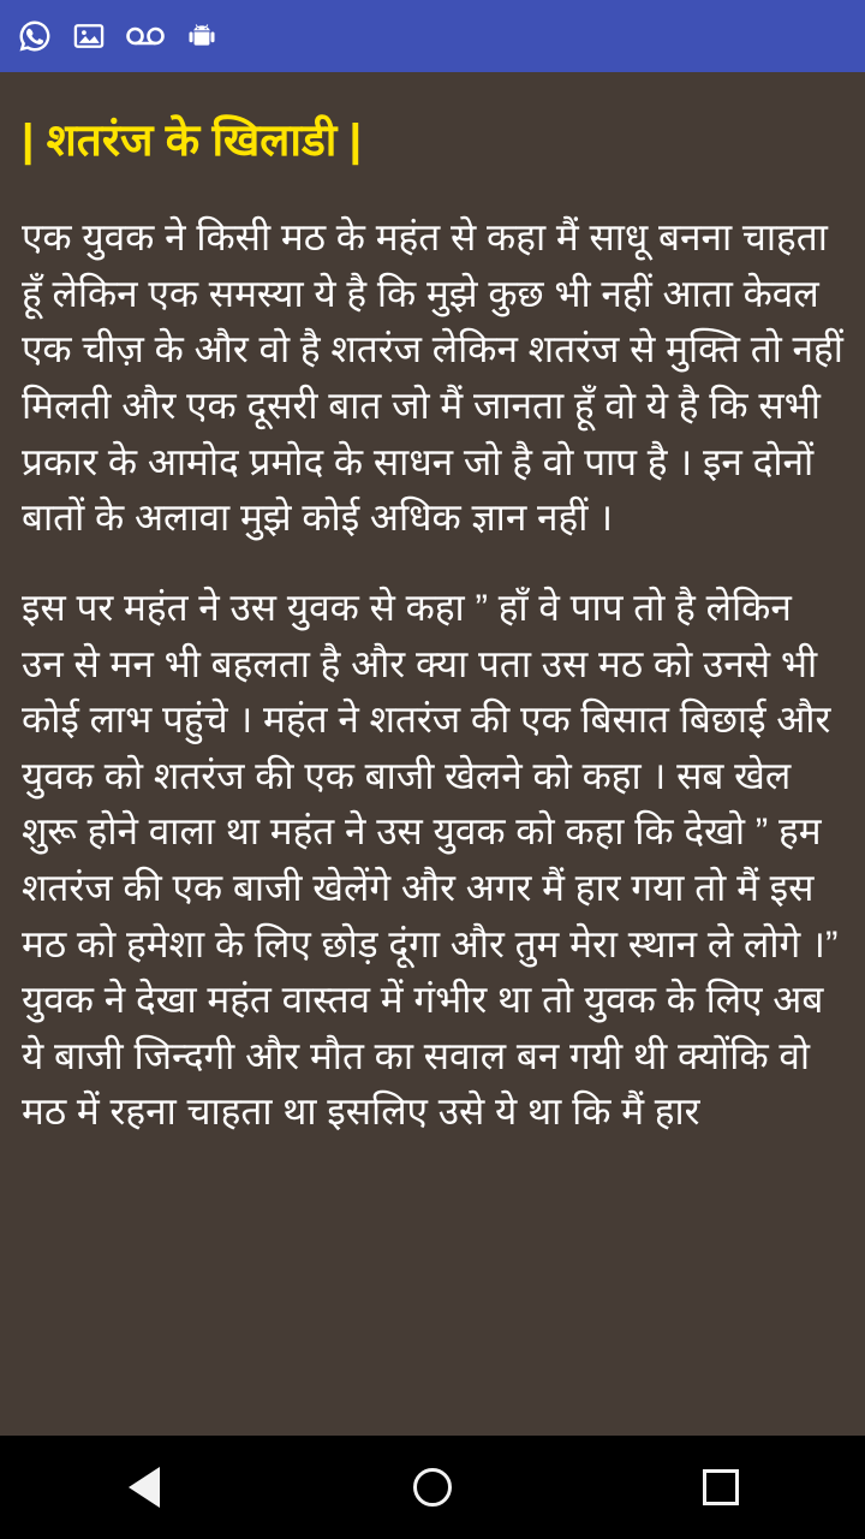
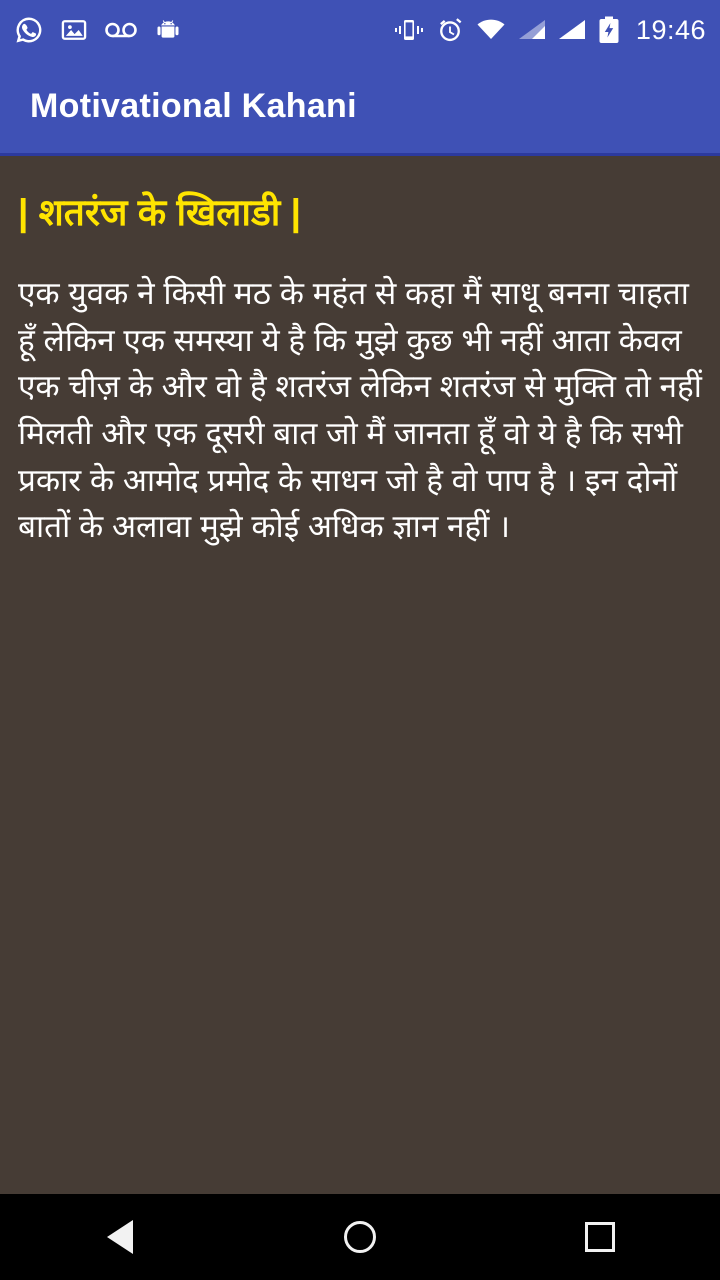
+ 19:46
+ Motivational Kahani
  | शतरंज के खिलाडी |
  एक युवक ने किसी मठ के महंत से कहा मैं साधू बनना चाहता हूँ लेकिन एक समस्या ये है कि मुझे कुछ भी नहीं आता केवल एक चीज़ के और वो है शतरंज लेकिन शतरंज से मुक्ति तो नहीं मिलती और एक दूसरी बात जो मैं जानता हूँ वो ये है कि सभी प्रकार के आमोद प्रमोद के साधन जो है वो पाप है । इन दोनों बातों के अलावा मुझे कोई अधिक ज्ञान नहीं ।
- इस पर महंत ने उस युवक से कहा ” हाँ वे पाप तो है लेकिन उन से मन भी बहलता है और क्या पता उस मठ को उनसे भी कोई लाभ पहुंचे । महंत ने शतरंज की एक बिसात बिछाई और युवक को शतरंज की एक बाजी खेलने को कहा । सब खेल शुरू होने वाला था महंत ने उस युवक को कहा कि देखो ” हम शतरंज की एक बाजी खेलेंगे और अगर मैं हार गया तो मैं इस मठ को हमेशा के लिए छोड़ दूंगा और तुम मेरा स्थान ले लोगे ।” युवक ने देखा महंत वास्तव में गंभीर था तो युवक के लिए अब ये बाजी जिन्दगी और मौत का सवाल बन गयी थी क्योंकि वो मठ में रहना चाहता था इसलिए उसे ये था कि मैं हार
